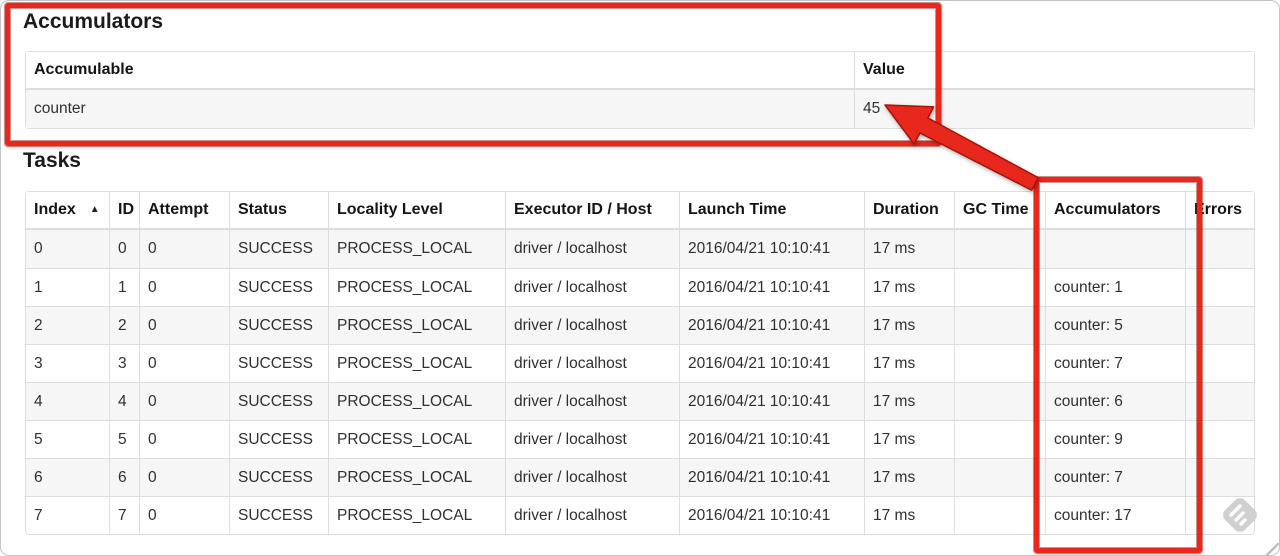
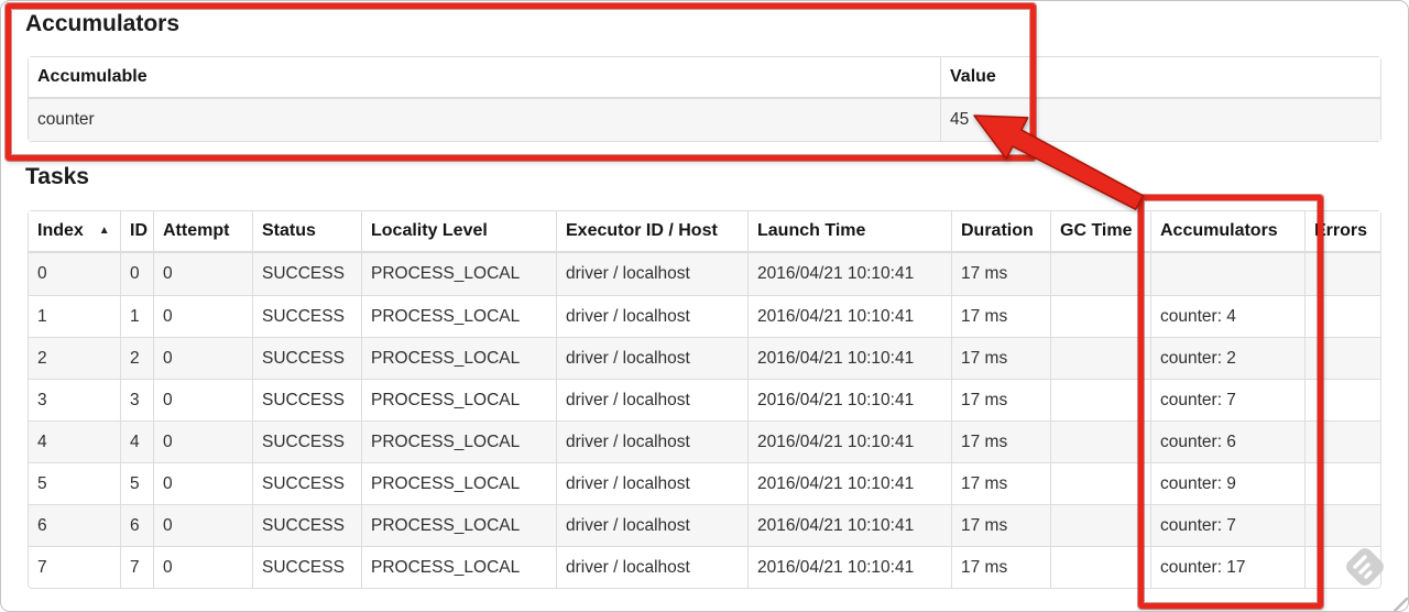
  Accumulators
  Accumulable	Value
  counter	45
  Tasks
  Index ▲	ID	Attempt	Status	Locality Level	Executor ID / Host	Launch Time	Duration	GC Time	Accumulators	Errors
  0	0	0	SUCCESS	PROCESS_LOCAL	driver / localhost	2016/04/21 10:10:41	17 ms
- 1	1	0	SUCCESS	PROCESS_LOCAL	driver / localhost	2016/04/21 10:10:41	17 ms		counter: 1
+ 1	1	0	SUCCESS	PROCESS_LOCAL	driver / localhost	2016/04/21 10:10:41	17 ms		counter: 4
- 2	2	0	SUCCESS	PROCESS_LOCAL	driver / localhost	2016/04/21 10:10:41	17 ms		counter: 5
+ 2	2	0	SUCCESS	PROCESS_LOCAL	driver / localhost	2016/04/21 10:10:41	17 ms		counter: 2
  3	3	0	SUCCESS	PROCESS_LOCAL	driver / localhost	2016/04/21 10:10:41	17 ms		counter: 7
  4	4	0	SUCCESS	PROCESS_LOCAL	driver / localhost	2016/04/21 10:10:41	17 ms		counter: 6
  5	5	0	SUCCESS	PROCESS_LOCAL	driver / localhost	2016/04/21 10:10:41	17 ms		counter: 9
  6	6	0	SUCCESS	PROCESS_LOCAL	driver / localhost	2016/04/21 10:10:41	17 ms		counter: 7
  7	7	0	SUCCESS	PROCESS_LOCAL	driver / localhost	2016/04/21 10:10:41	17 ms		counter: 17
